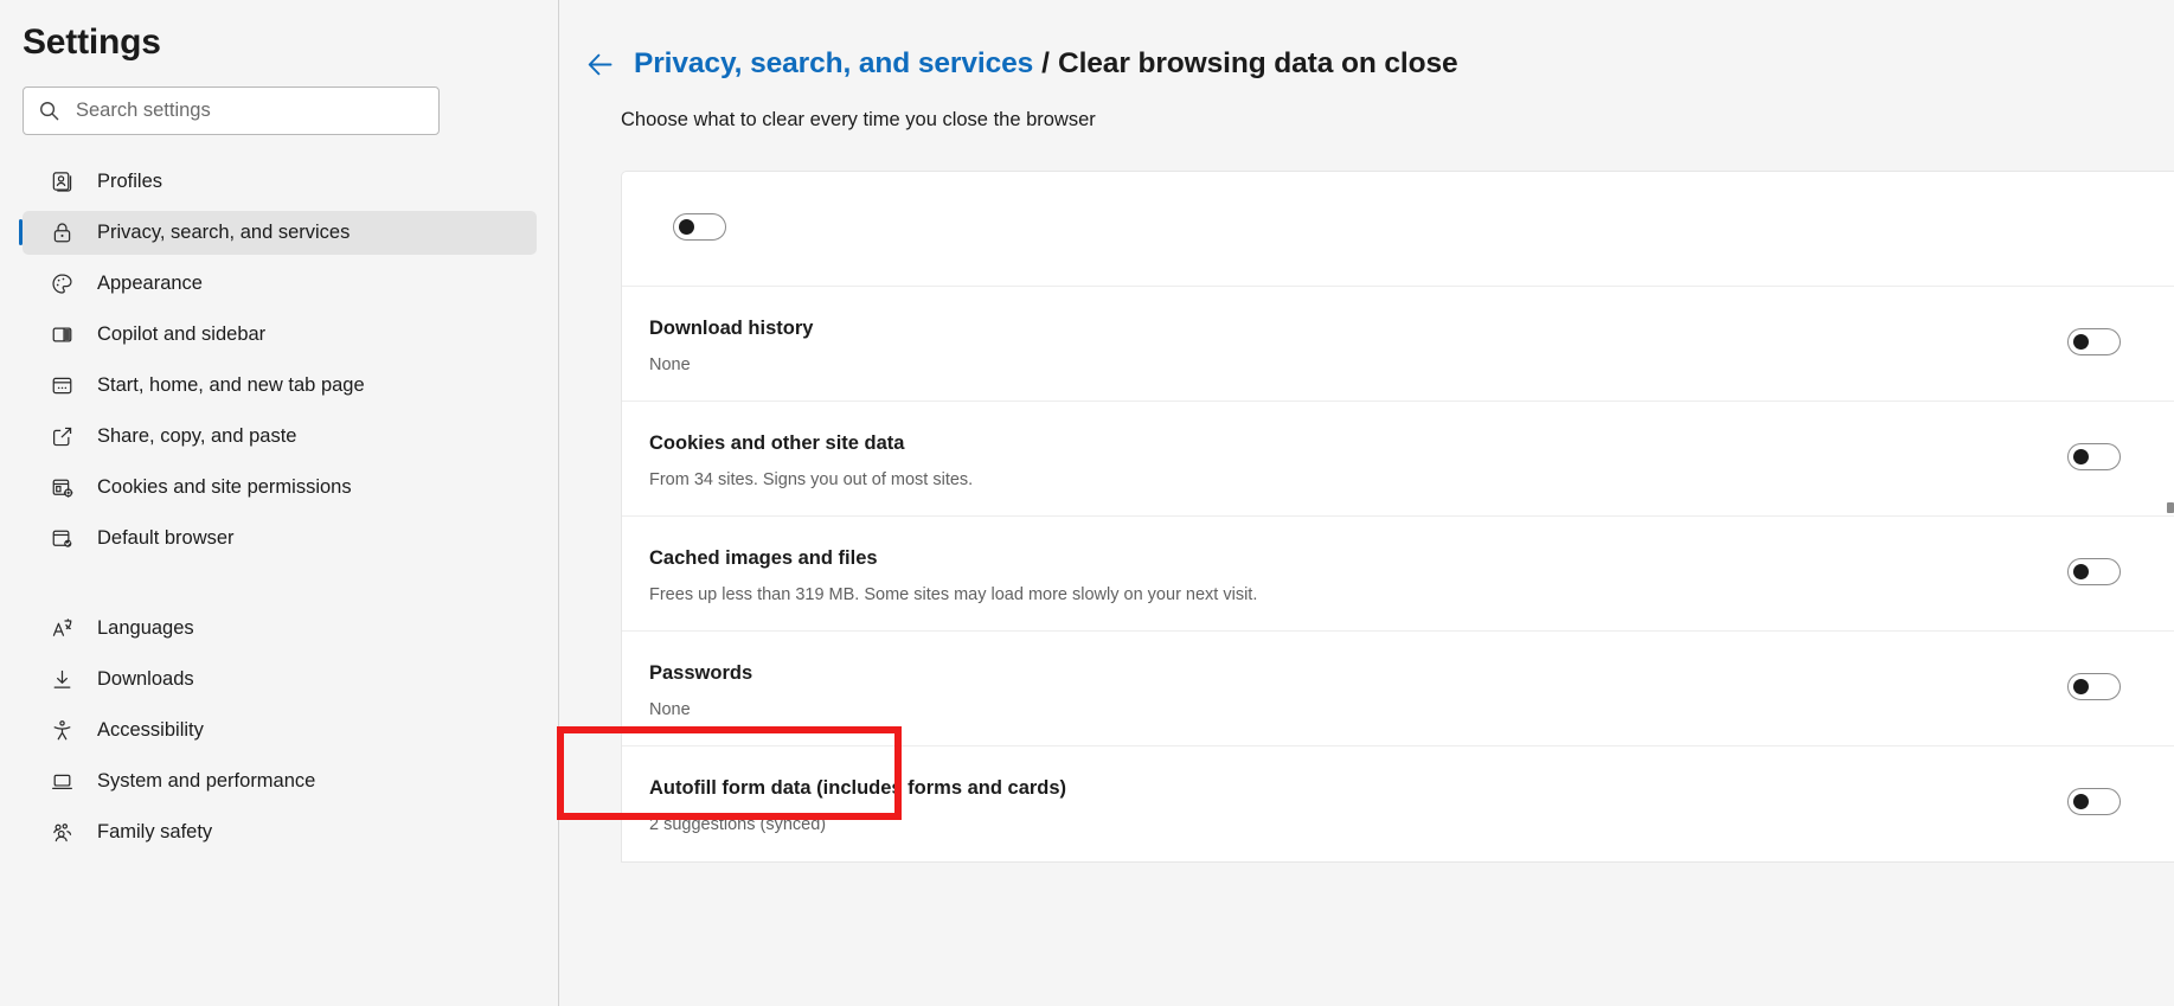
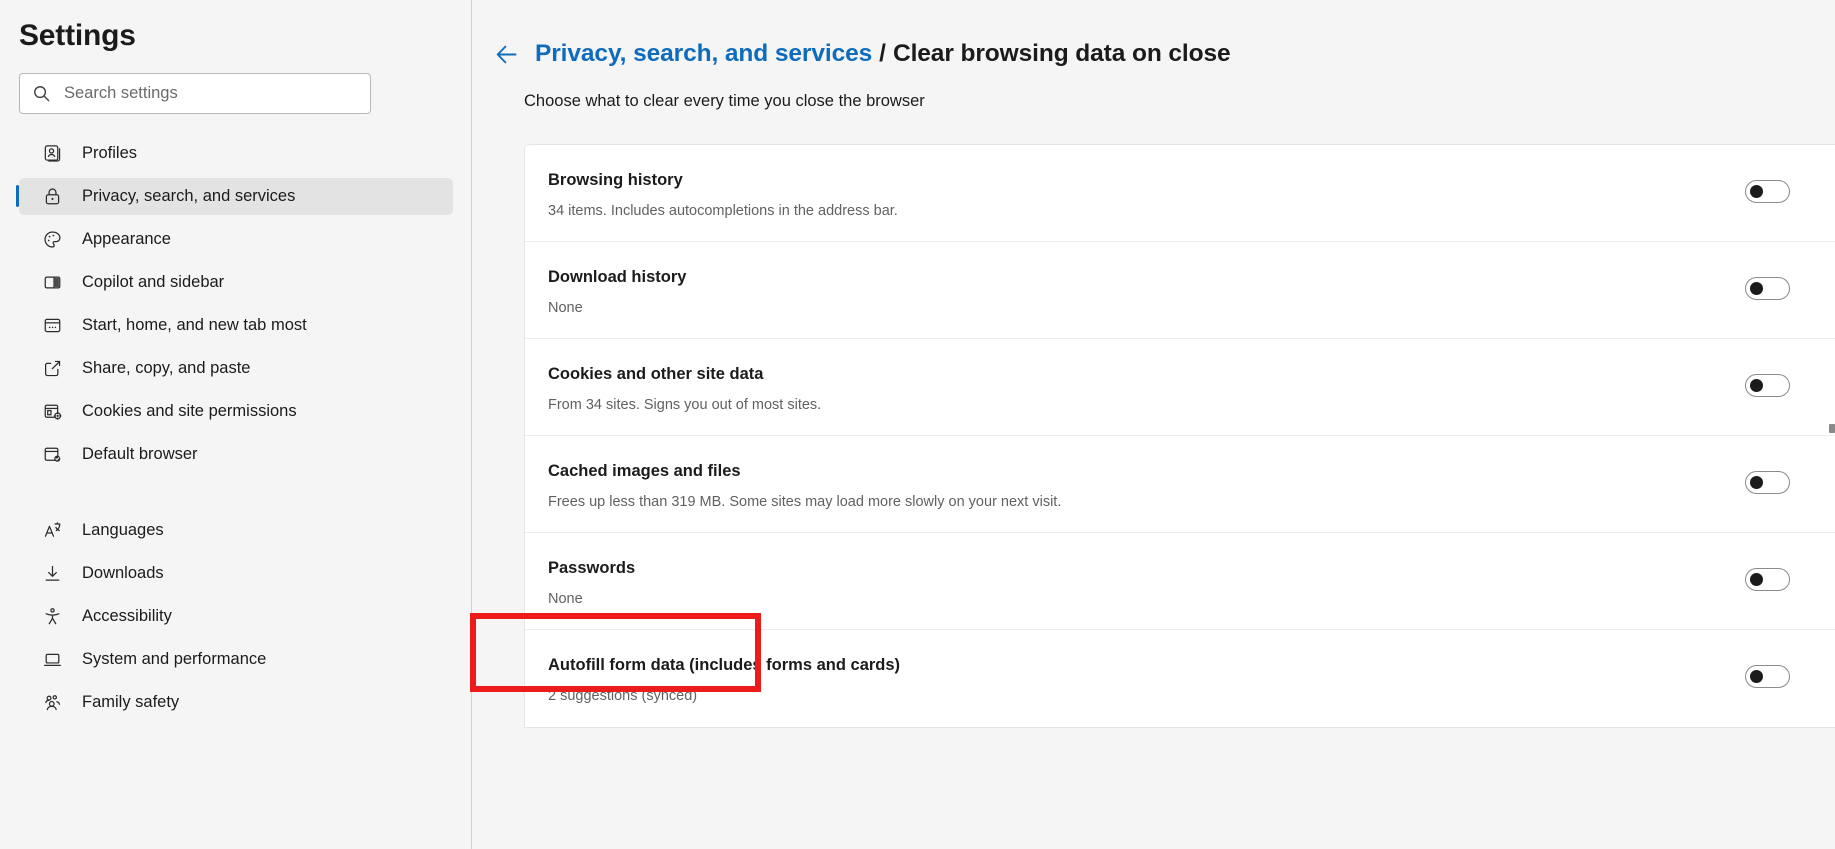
  Settings
  Search settings
  Profiles
  Privacy, search, and services
  Appearance
  Copilot and sidebar
- Start, home, and new tab page
+ Start, home, and new tab most
  Share, copy, and paste
  Cookies and site permissions
  Default browser
  Languages
  Downloads
  Accessibility
  System and performance
  Family safety
  Privacy, search, and services
  /
  Clear browsing data on close
  Choose what to clear every time you close the browser
+ Browsing history
+ 34 items. Includes autocompletions in the address bar.
  Download history
  None
  Cookies and other site data
  From 34 sites. Signs you out of most sites.
  Cached images and files
  Frees up less than 319 MB. Some sites may load more slowly on your next visit.
  Passwords
  None
  Autofill form data (includes forms and cards)
  2 suggestions (synced)
